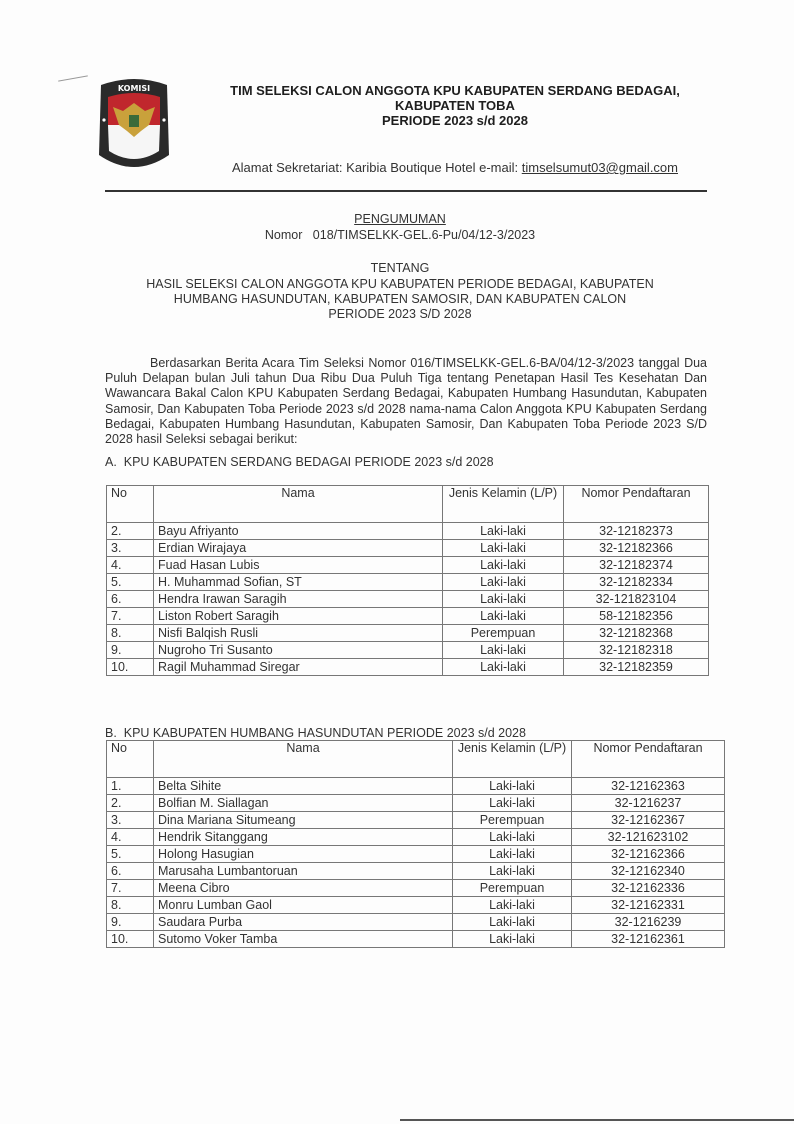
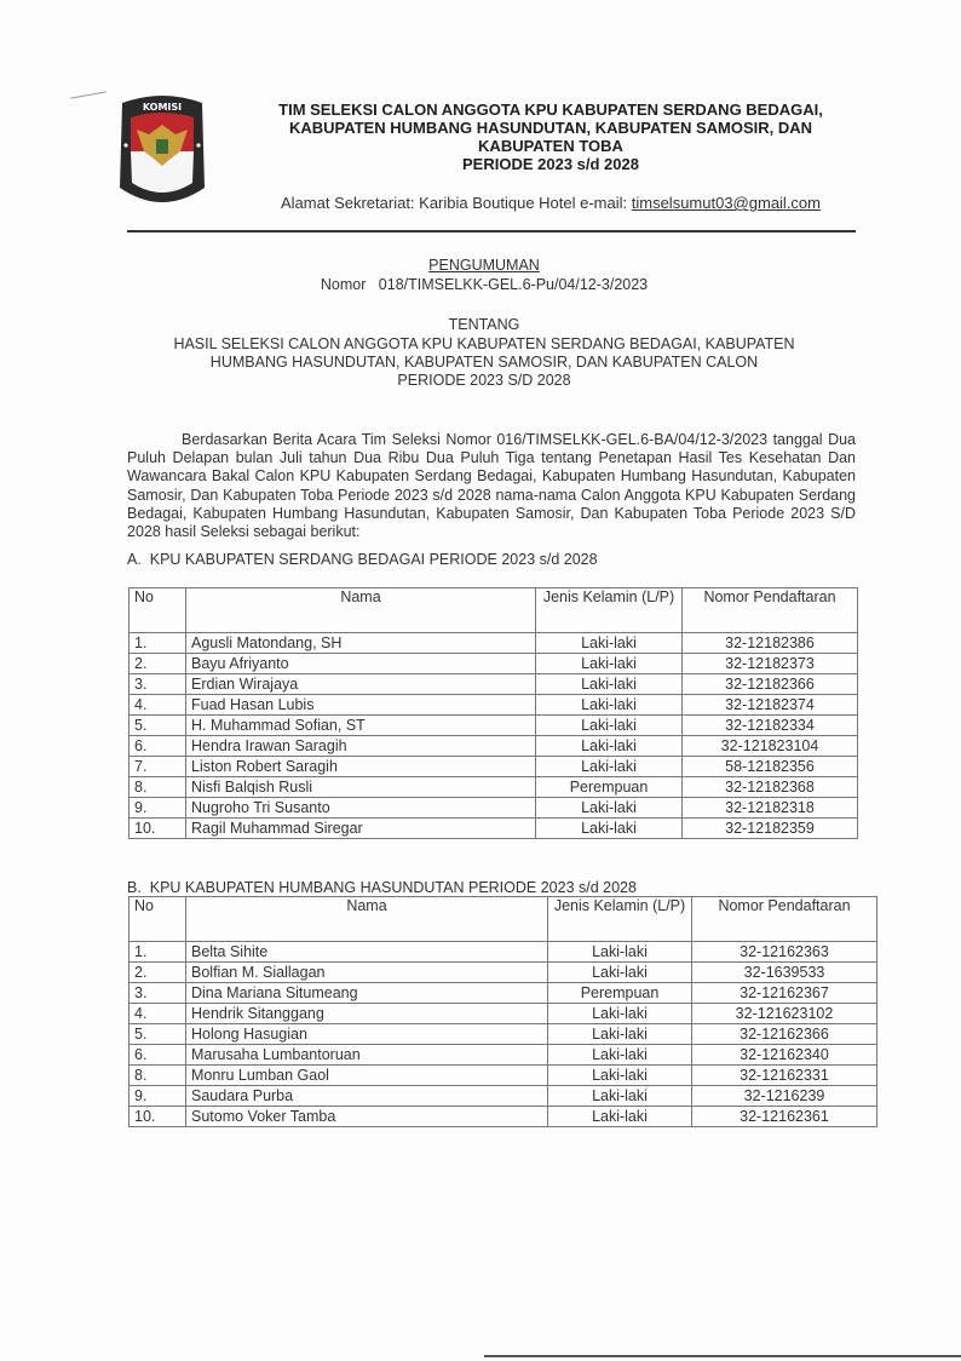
  KOMISI
  TIM SELEKSI CALON ANGGOTA KPU KABUPATEN SERDANG BEDAGAI,
+ KABUPATEN HUMBANG HASUNDUTAN, KABUPATEN SAMOSIR, DAN
  KABUPATEN TOBA
  PERIODE 2023 s/d 2028
  Alamat Sekretariat: Karibia Boutique Hotel e-mail: timselsumut03@gmail.com
  PENGUMUMAN
  Nomor 018/TIMSELKK-GEL.6-Pu/04/12-3/2023
  TENTANG
- HASIL SELEKSI CALON ANGGOTA KPU KABUPATEN PERIODE BEDAGAI, KABUPATEN
+ HASIL SELEKSI CALON ANGGOTA KPU KABUPATEN SERDANG BEDAGAI, KABUPATEN
  HUMBANG HASUNDUTAN, KABUPATEN SAMOSIR, DAN KABUPATEN CALON
  PERIODE 2023 S/D 2028
  Berdasarkan Berita Acara Tim Seleksi Nomor 016/TIMSELKK-GEL.6-BA/04/12-3/2023 tanggal Dua Puluh Delapan bulan Juli tahun Dua Ribu Dua Puluh Tiga tentang Penetapan Hasil Tes Kesehatan Dan Wawancara Bakal Calon KPU Kabupaten Serdang Bedagai, Kabupaten Humbang Hasundutan, Kabupaten Samosir, Dan Kabupaten Toba Periode 2023 s/d 2028 nama-nama Calon Anggota KPU Kabupaten Serdang Bedagai, Kabupaten Humbang Hasundutan, Kabupaten Samosir, Dan Kabupaten Toba Periode 2023 S/D 2028 hasil Seleksi sebagai berikut:
  A. KPU KABUPATEN SERDANG BEDAGAI PERIODE 2023 s/d 2028
  No	Nama	Jenis Kelamin (L/P)	Nomor Pendaftaran
+ 1.	Agusli Matondang, SH	Laki-laki	32-12182386
  2.	Bayu Afriyanto	Laki-laki	32-12182373
  3.	Erdian Wirajaya	Laki-laki	32-12182366
  4.	Fuad Hasan Lubis	Laki-laki	32-12182374
  5.	H. Muhammad Sofian, ST	Laki-laki	32-12182334
  6.	Hendra Irawan Saragih	Laki-laki	32-121823104
  7.	Liston Robert Saragih	Laki-laki	58-12182356
  8.	Nisfi Balqish Rusli	Perempuan	32-12182368
  9.	Nugroho Tri Susanto	Laki-laki	32-12182318
  10.	Ragil Muhammad Siregar	Laki-laki	32-12182359
  B. KPU KABUPATEN HUMBANG HASUNDUTAN PERIODE 2023 s/d 2028
  No	Nama	Jenis Kelamin (L/P)	Nomor Pendaftaran
  1.	Belta Sihite	Laki-laki	32-12162363
- 2.	Bolfian M. Siallagan	Laki-laki	32-1216237
+ 2.	Bolfian M. Siallagan	Laki-laki	32-1639533
  3.	Dina Mariana Situmeang	Perempuan	32-12162367
  4.	Hendrik Sitanggang	Laki-laki	32-121623102
  5.	Holong Hasugian	Laki-laki	32-12162366
  6.	Marusaha Lumbantoruan	Laki-laki	32-12162340
- 7.	Meena Cibro	Perempuan	32-12162336
  8.	Monru Lumban Gaol	Laki-laki	32-12162331
  9.	Saudara Purba	Laki-laki	32-1216239
  10.	Sutomo Voker Tamba	Laki-laki	32-12162361
